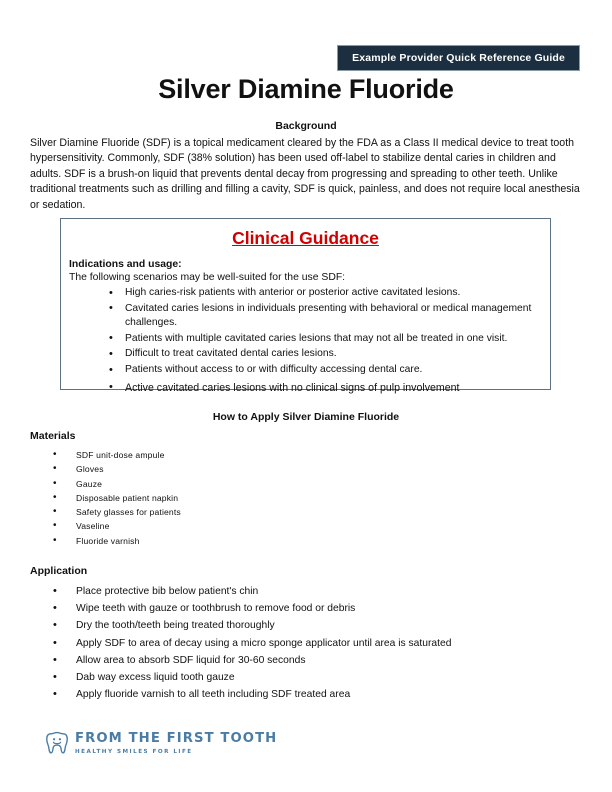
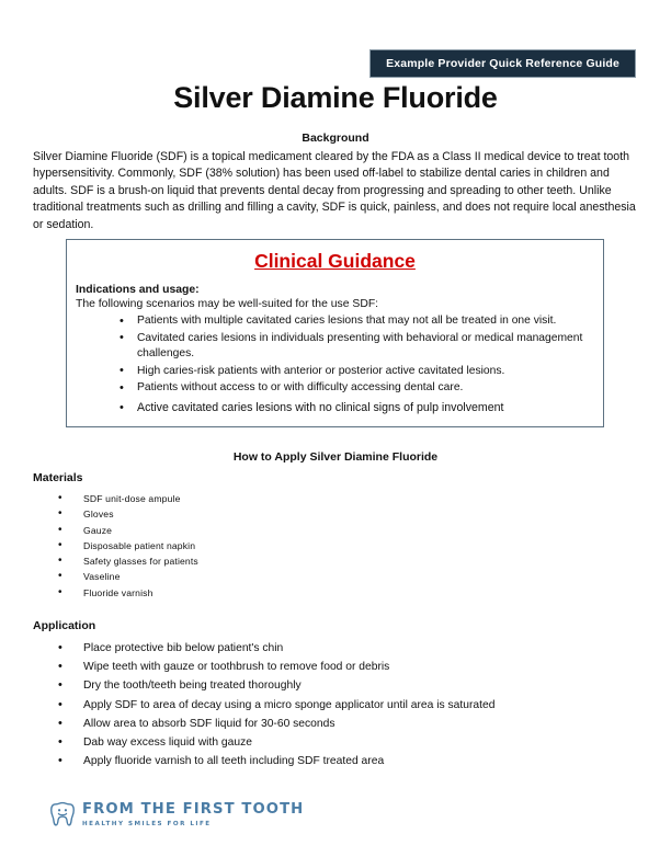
  Example Provider Quick Reference Guide
  Silver Diamine Fluoride
  Background
  Silver Diamine Fluoride (SDF) is a topical medicament cleared by the FDA as a Class II medical device to treat tooth hypersensitivity. Commonly, SDF (38% solution) has been used off-label to stabilize dental caries in children and adults. SDF is a brush-on liquid that prevents dental decay from progressing and spreading to other teeth. Unlike traditional treatments such as drilling and filling a cavity, SDF is quick, painless, and does not require local anesthesia or sedation.
  Clinical Guidance
  Indications and usage:
  The following scenarios may be well-suited for the use SDF:
- High caries-risk patients with anterior or posterior active cavitated lesions.
+ Patients with multiple cavitated caries lesions that may not all be treated in one visit.
  Cavitated caries lesions in individuals presenting with behavioral or medical management challenges.
- Patients with multiple cavitated caries lesions that may not all be treated in one visit.
+ High caries-risk patients with anterior or posterior active cavitated lesions.
- Difficult to treat cavitated dental caries lesions.
  Patients without access to or with difficulty accessing dental care.
  Active cavitated caries lesions with no clinical signs of pulp involvement
  How to Apply Silver Diamine Fluoride
  Materials
  SDF unit-dose ampule
  Gloves
  Gauze
  Disposable patient napkin
  Safety glasses for patients
  Vaseline
  Fluoride varnish
  Application
  Place protective bib below patient's chin
  Wipe teeth with gauze or toothbrush to remove food or debris
  Dry the tooth/teeth being treated thoroughly
  Apply SDF to area of decay using a micro sponge applicator until area is saturated
  Allow area to absorb SDF liquid for 30-60 seconds
- Dab way excess liquid tooth gauze
+ Dab way excess liquid with gauze
  Apply fluoride varnish to all teeth including SDF treated area
  FROM THE FIRST TOOTH
